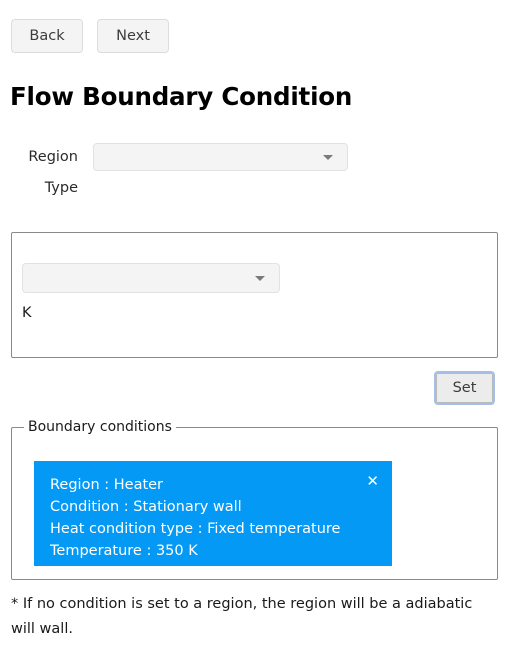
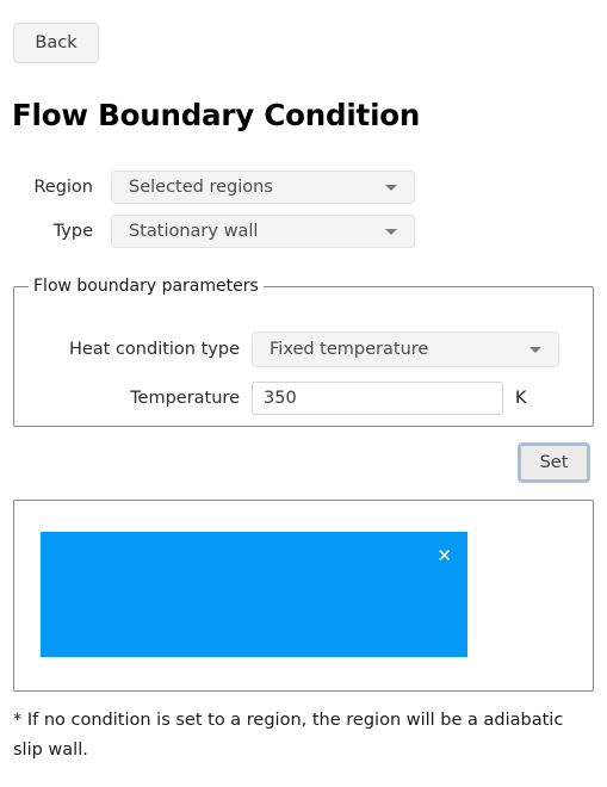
  Back
- Next
  Flow Boundary Condition
  Region
+ Selected regions
  Type
+ Stationary wall
+ Flow boundary parameters
+ Heat condition type
+ Fixed temperature
+ Temperature
+ 350
  K
  Set
- Boundary conditions
- Region : Heater
- Condition : Stationary wall
- Heat condition type : Fixed temperature
- Temperature : 350 K
  ✕
- * If no condition is set to a region, the region will be a adiabatic will wall.
+ * If no condition is set to a region, the region will be a adiabatic slip wall.
